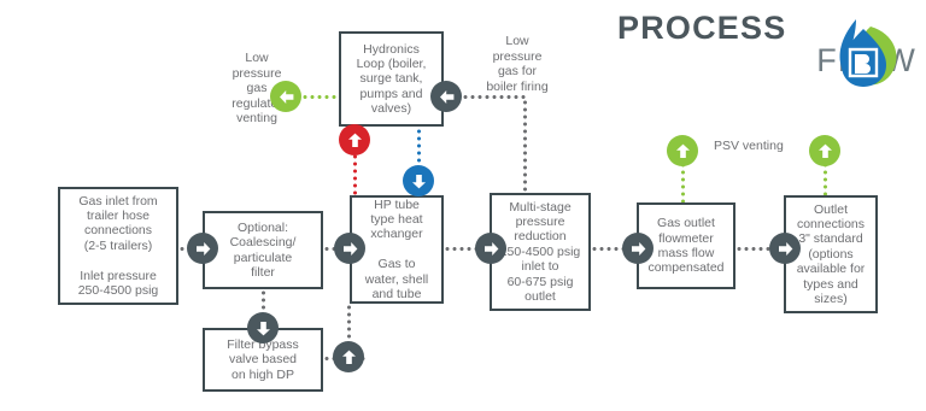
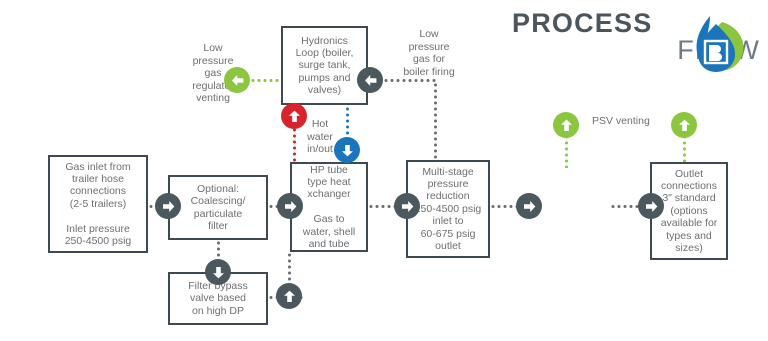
  PROCESS
  Gas inlet from
  trailer hose
  connections
  (2-5 trailers)
  Inlet pressure
  250-4500 psig
  Optional:
  Coalescing/
  particulate
  filter
  Filter bypass
  valve based
  on high DP
  Hydronics
  Loop (boiler,
  surge tank,
  pumps and
  valves)
  HP tube
  type heat
  xchanger
  Gas to
  water, shell
  and tube
  Multi-stage
  pressure
  reduction
  50-4500 psig
  inlet to
  60-675 psig
  outlet
- Gas outlet
- flowmeter
- mass flow
- compensated
  Outlet
  connections
  3" standard
  (options
  available for
  types and
  sizes)
  Low
  pressure
  gas
  regulat
  venting
  Low
  pressure
  gas for
  boiler firing
+ Hot
+ water
+ in/out
  PSV venting
